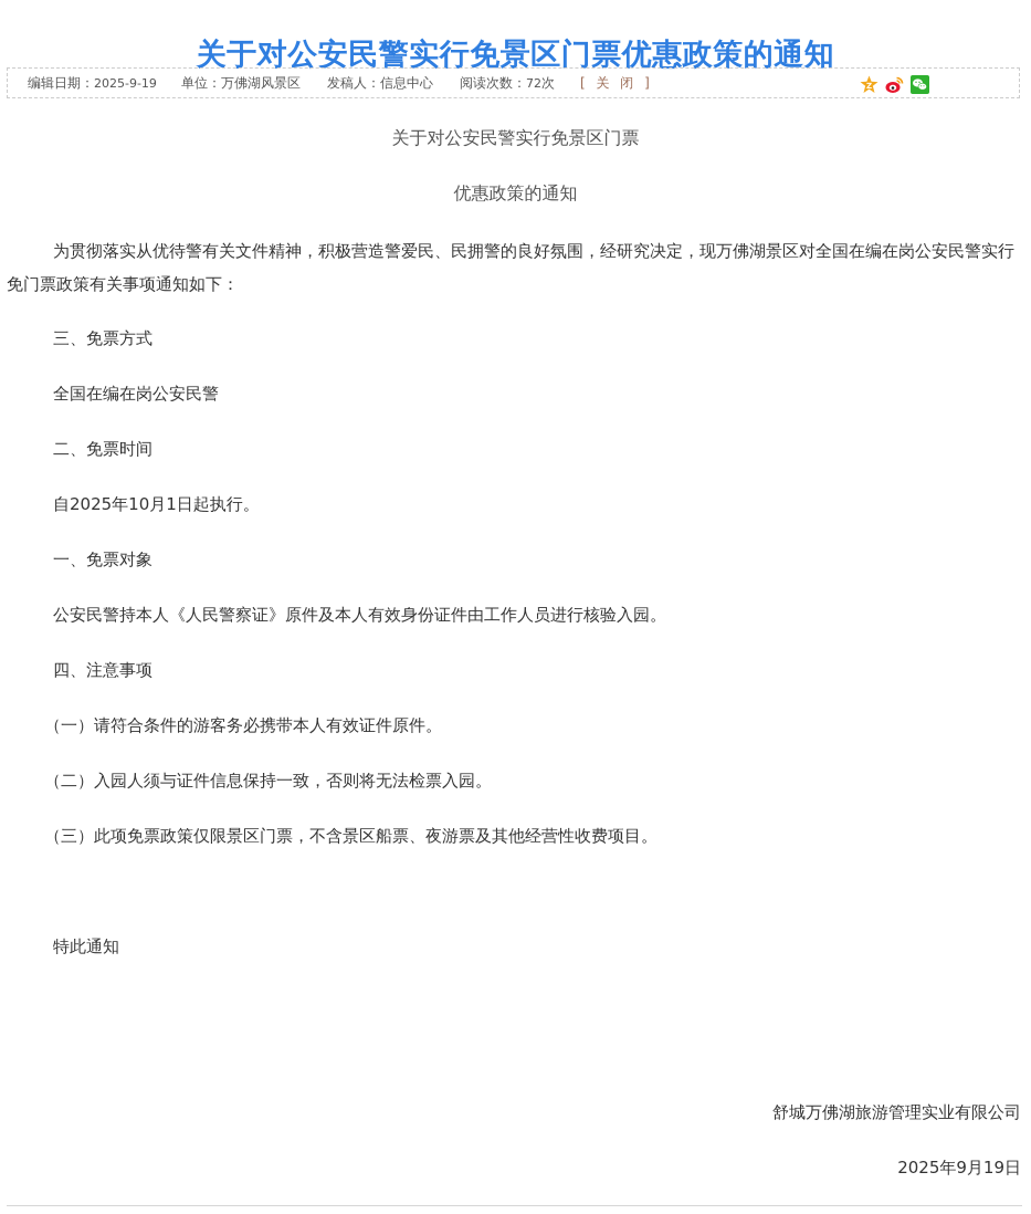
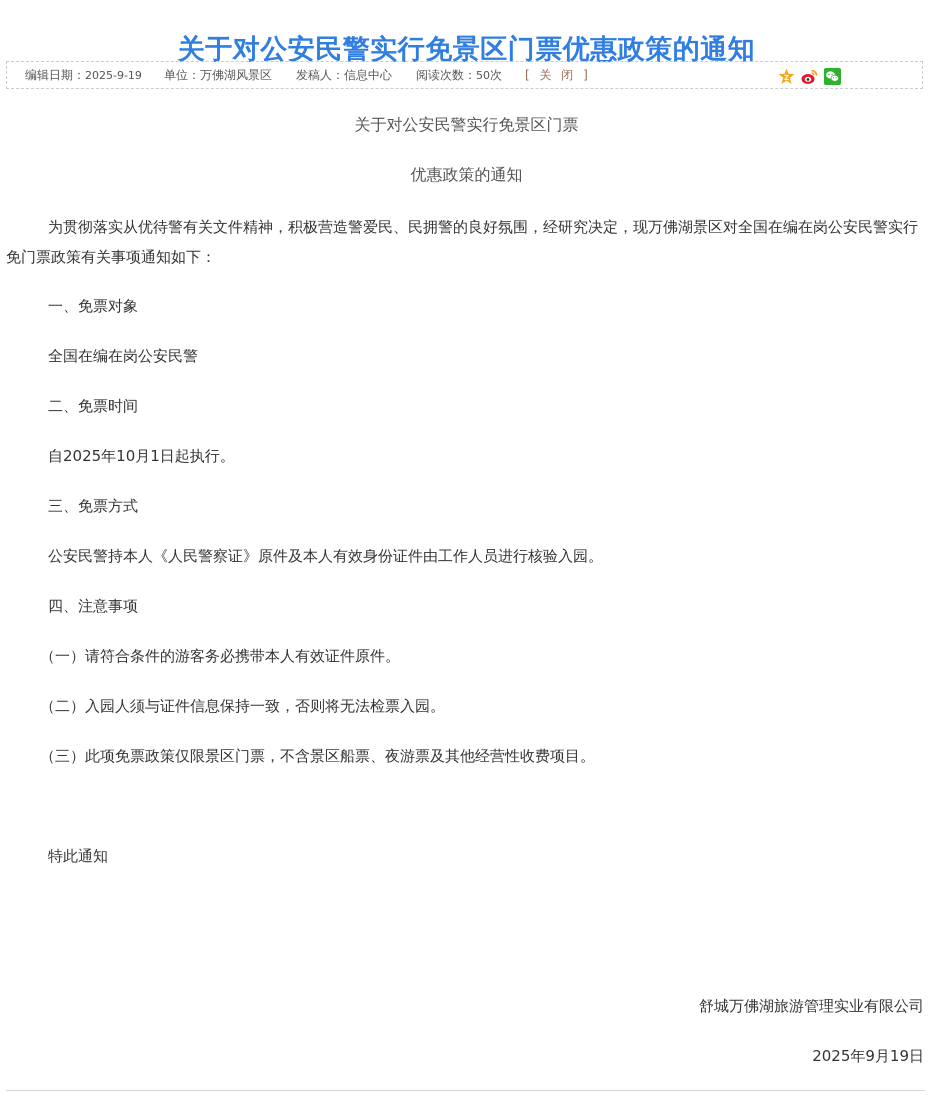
  关于对公安民警实行免景区门票优惠政策的通知
  编辑日期：2025-9-19
  单位：万佛湖风景区
  发稿人：信息中心
- 阅读次数：72次
+ 阅读次数：50次
  [ 关 闭 ]
  Z
  关于对公安民警实行免景区门票
  优惠政策的通知
  为贯彻落实从优待警有关文件精神，积极营造警爱民、民拥警的良好氛围，经研究决定，现万佛湖景区对全国在编在岗公安民警实行免门票政策有关事项通知如下：
- 三、免票方式
+ 一、免票对象
  全国在编在岗公安民警
  二、免票时间
  自2025年10月1日起执行。
- 一、免票对象
+ 三、免票方式
  公安民警持本人《人民警察证》原件及本人有效身份证件由工作人员进行核验入园。
  四、注意事项
  （一）请符合条件的游客务必携带本人有效证件原件。
  （二）入园人须与证件信息保持一致，否则将无法检票入园。
  （三）此项免票政策仅限景区门票，不含景区船票、夜游票及其他经营性收费项目。
  特此通知
  舒城万佛湖旅游管理实业有限公司
  2025年9月19日
